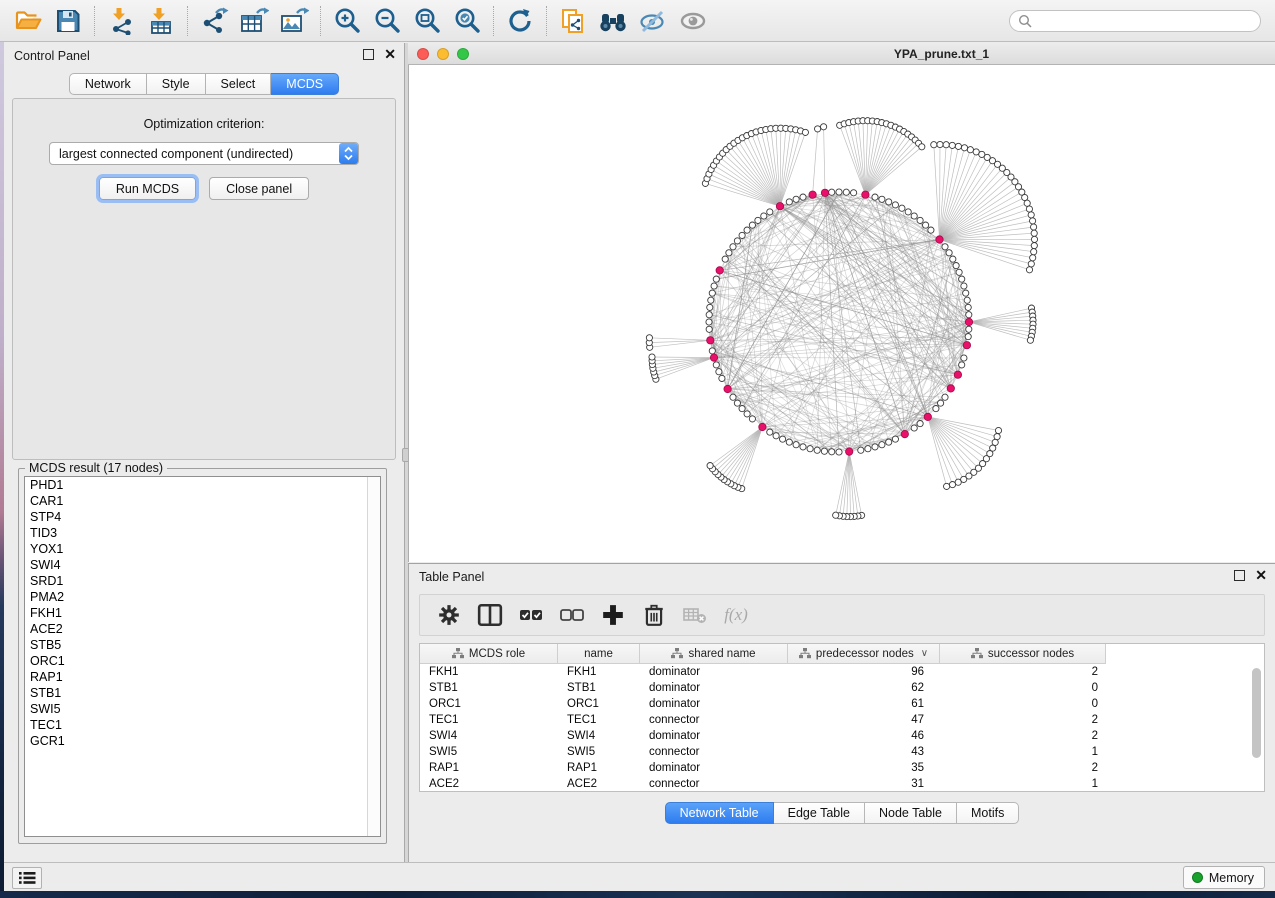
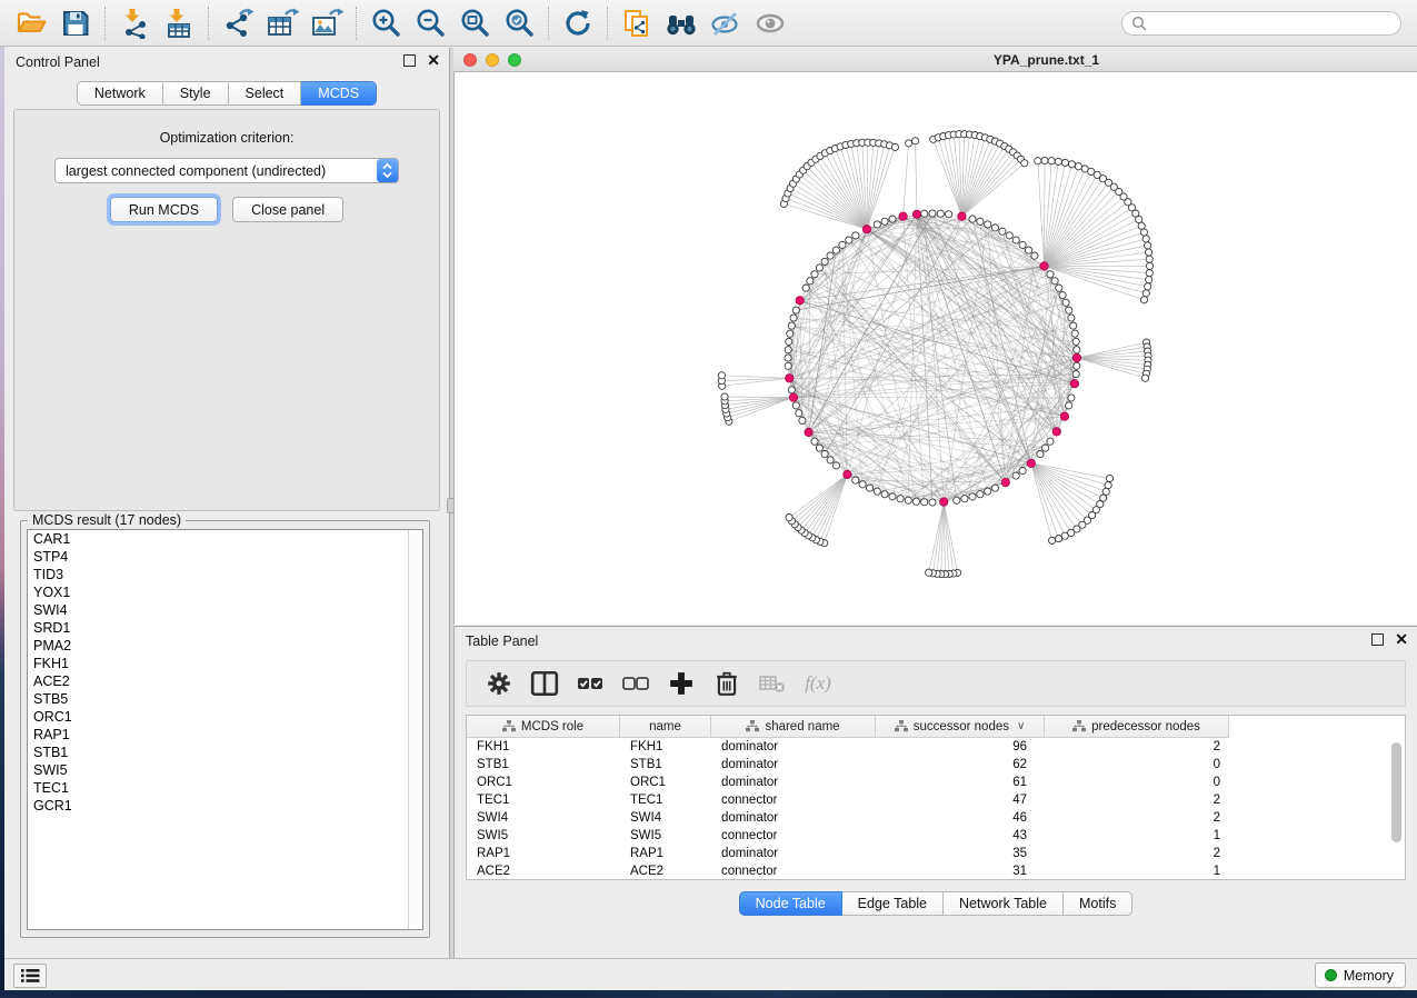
  Control Panel
  ✕
  Network
  Style
  Select
  MCDS
  Optimization criterion:
  largest connected component (undirected)
  Run MCDS
  Close panel
  MCDS result (17 nodes)
- PHD1
  CAR1
  STP4
  TID3
  YOX1
  SWI4
  SRD1
  PMA2
  FKH1
  ACE2
  STB5
  ORC1
  RAP1
  STB1
  SWI5
  TEC1
  GCR1
  YPA_prune.txt_1
  Table Panel
  ✕
  f(x)
  MCDS role
  name
  shared name
- predecessor nodes
+ successor nodes
  ∨
- successor nodes
+ predecessor nodes
  FKH1
  FKH1
  dominator
  96
  2
  STB1
  STB1
  dominator
  62
  0
  ORC1
  ORC1
  dominator
  61
  0
  TEC1
  TEC1
  connector
  47
  2
  SWI4
  SWI4
  dominator
  46
  2
  SWI5
  SWI5
  connector
  43
  1
  RAP1
  RAP1
  dominator
  35
  2
  ACE2
  ACE2
  connector
  31
  1
- Network Table
+ Node Table
  Edge Table
- Node Table
+ Network Table
  Motifs
  Memory
